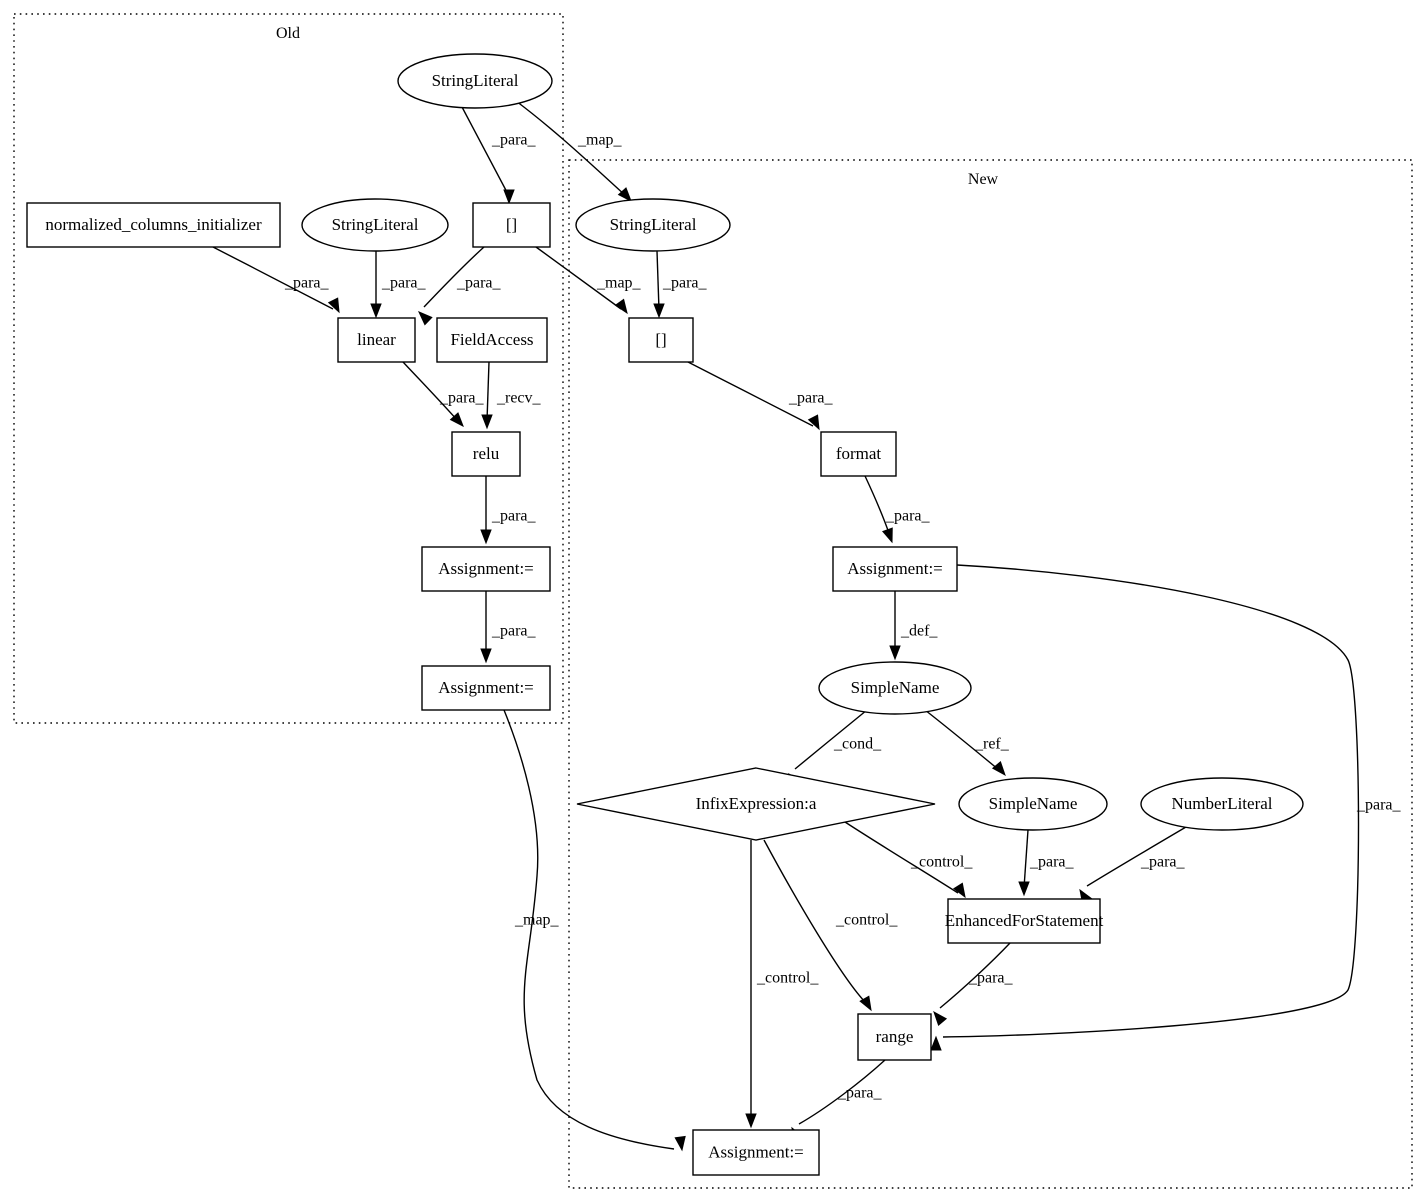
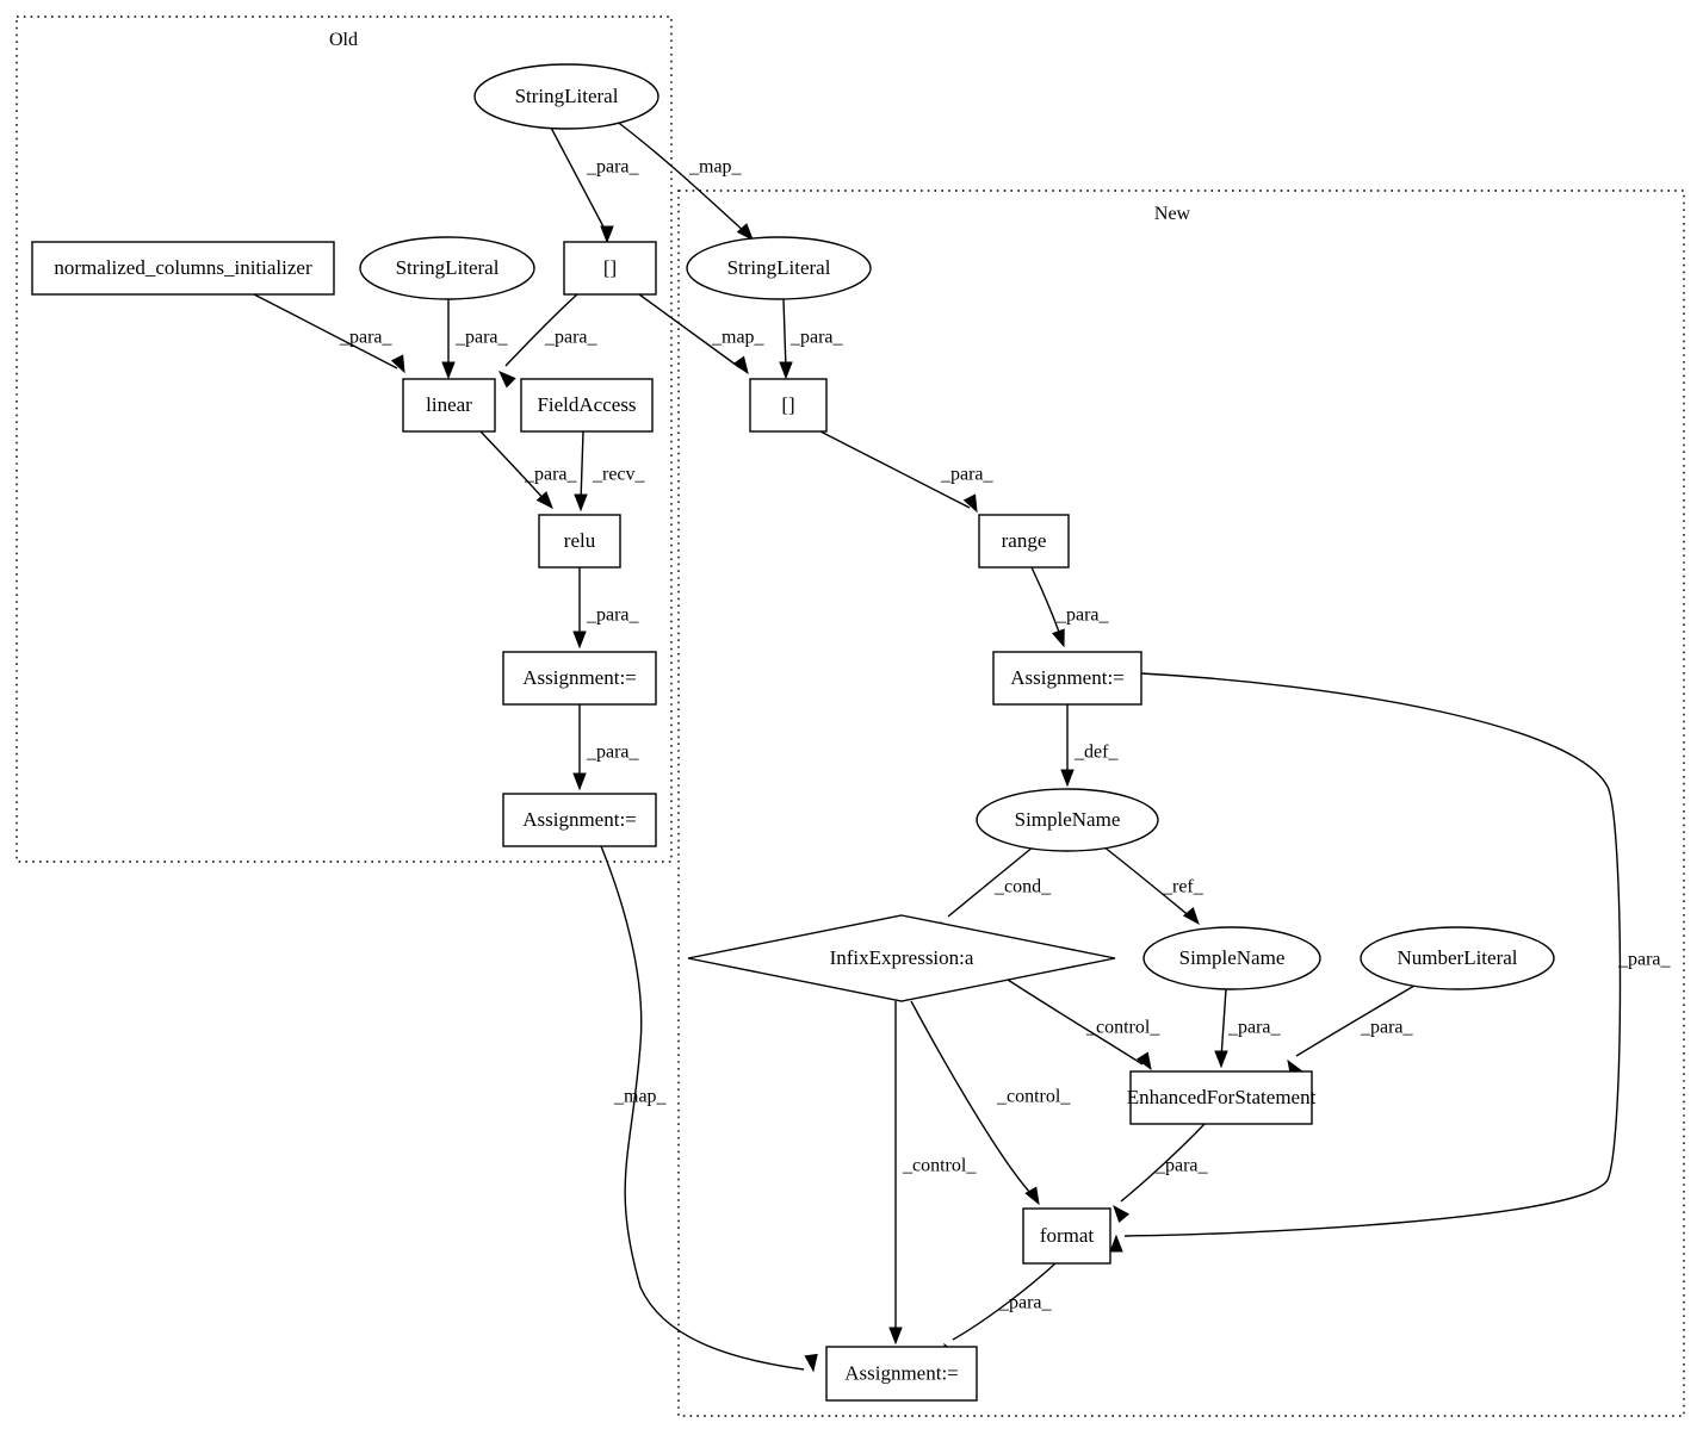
  Old
  New
  _para_
  _map_
  _para_
  _para_
  _para_
  _map_
  _para_
  _para_
  _recv_
  _para_
  _para_
  _para_
  _para_
  _def_
  _para_
  _map_
  _cond_
  _ref_
  _control_
  _para_
  _para_
  _control_
  _para_
  _control_
  _para_
  StringLiteral
  normalized_columns_initializer
  StringLiteral
  []
  StringLiteral
  linear
  FieldAccess
  []
  relu
- format
+ range
  Assignment:=
  Assignment:=
  Assignment:=
  SimpleName
  InfixExpression:a
  SimpleName
  NumberLiteral
  EnhancedForStatement
- range
+ format
  Assignment:=
